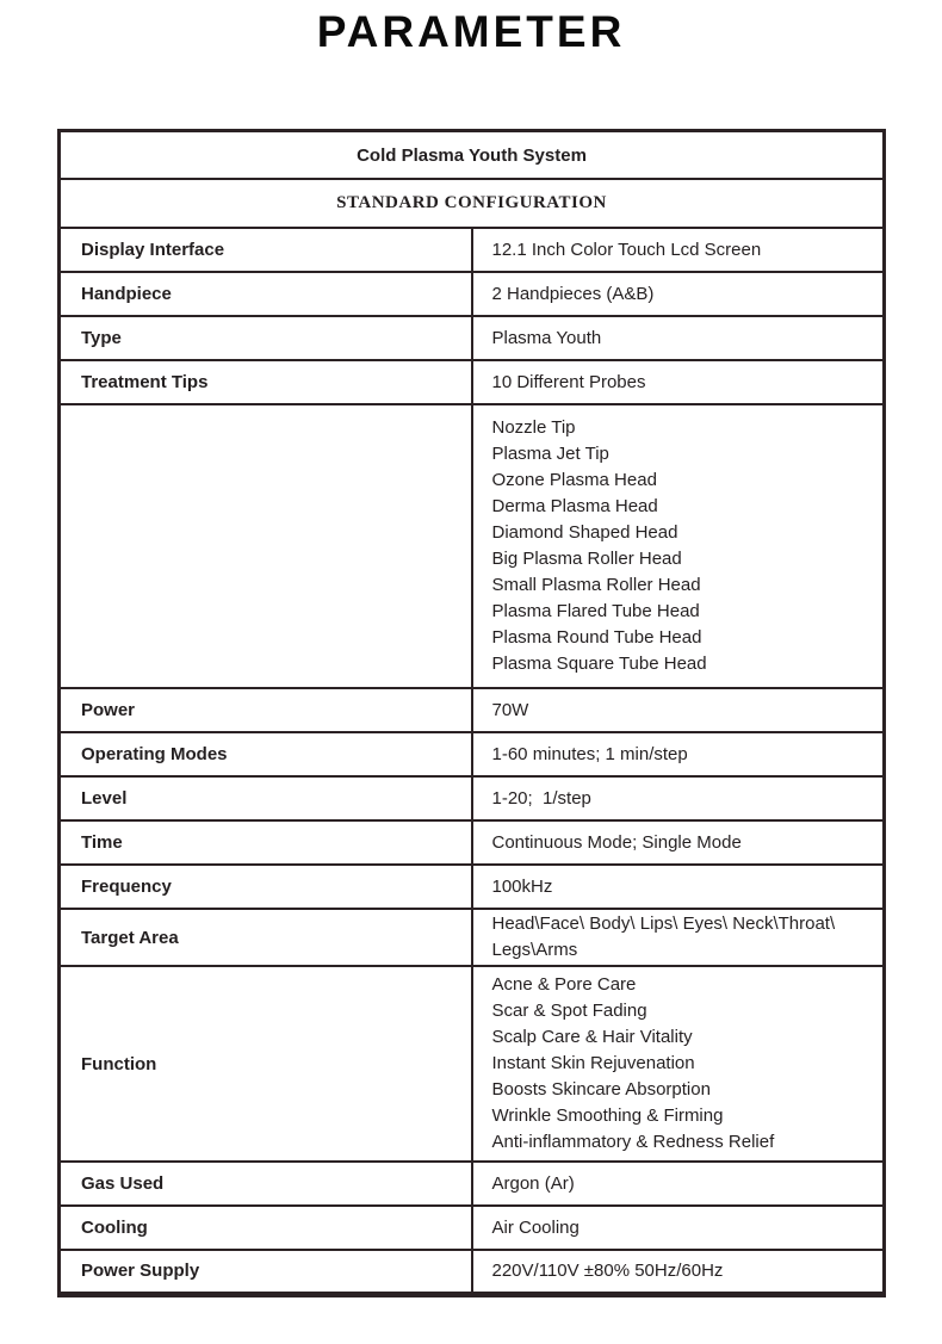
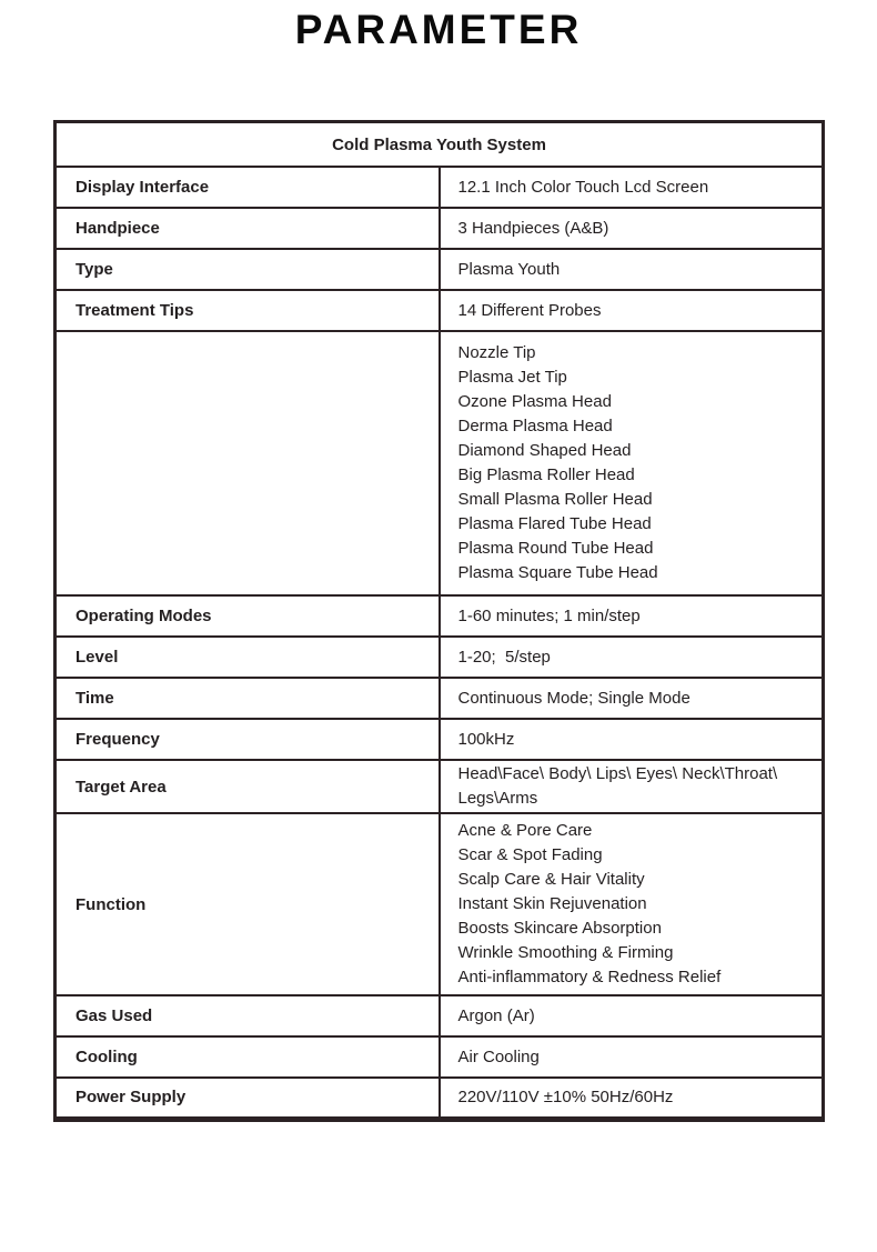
  PARAMETER
  Cold Plasma Youth System
- STANDARD CONFIGURATION
  Display Interface	12.1 Inch Color Touch Lcd Screen
- Handpiece	2 Handpieces (A&B)
+ Handpiece	3 Handpieces (A&B)
  Type	Plasma Youth
- Treatment Tips	10 Different Probes
+ Treatment Tips	14 Different Probes
  	Nozzle Tip Plasma Jet Tip Ozone Plasma Head Derma Plasma Head Diamond Shaped Head Big Plasma Roller Head Small Plasma Roller Head Plasma Flared Tube Head Plasma Round Tube Head Plasma Square Tube Head
- Power	70W
  Operating Modes	1-60 minutes; 1 min/step
- Level	1-20; 1/step
+ Level	1-20; 5/step
  Time	Continuous Mode; Single Mode
  Frequency	100kHz
  Target Area	Head\Face\ Body\ Lips\ Eyes\ Neck\Throat\ Legs\Arms
  Function	Acne & Pore Care Scar & Spot Fading Scalp Care & Hair Vitality Instant Skin Rejuvenation Boosts Skincare Absorption Wrinkle Smoothing & Firming Anti-inflammatory & Redness Relief
  Gas Used	Argon (Ar)
  Cooling	Air Cooling
- Power Supply	220V/110V ±80% 50Hz/60Hz
+ Power Supply	220V/110V ±10% 50Hz/60Hz
